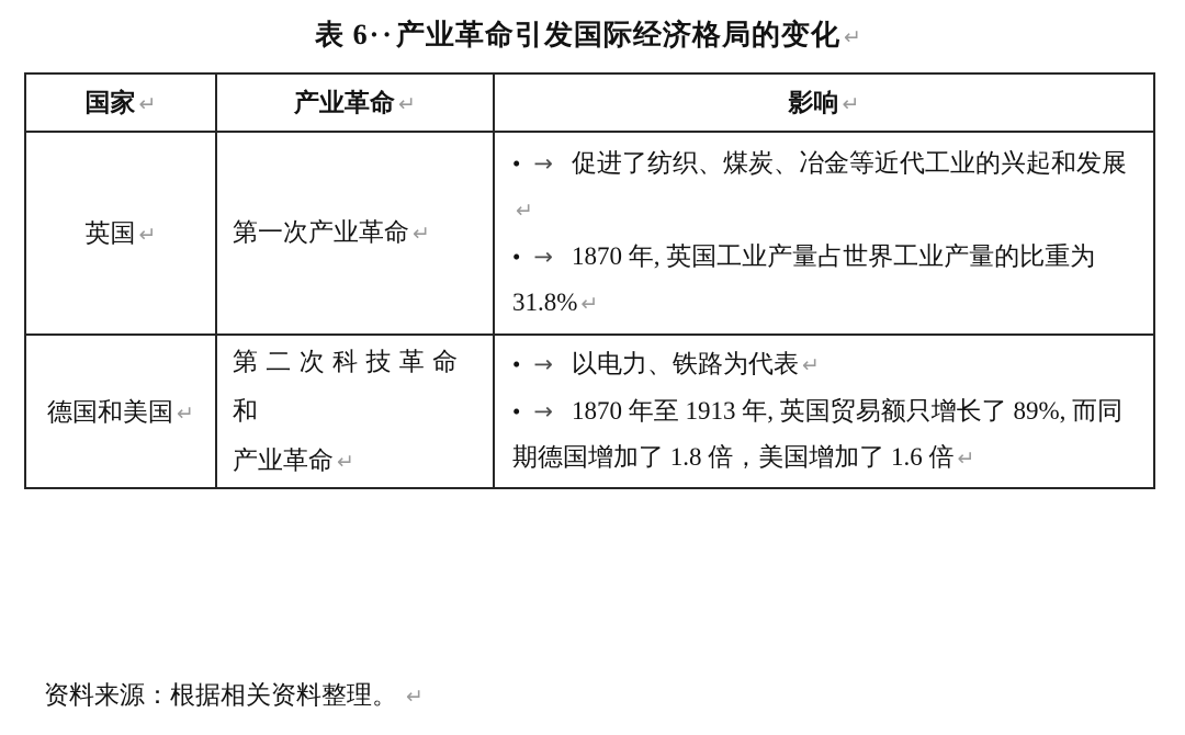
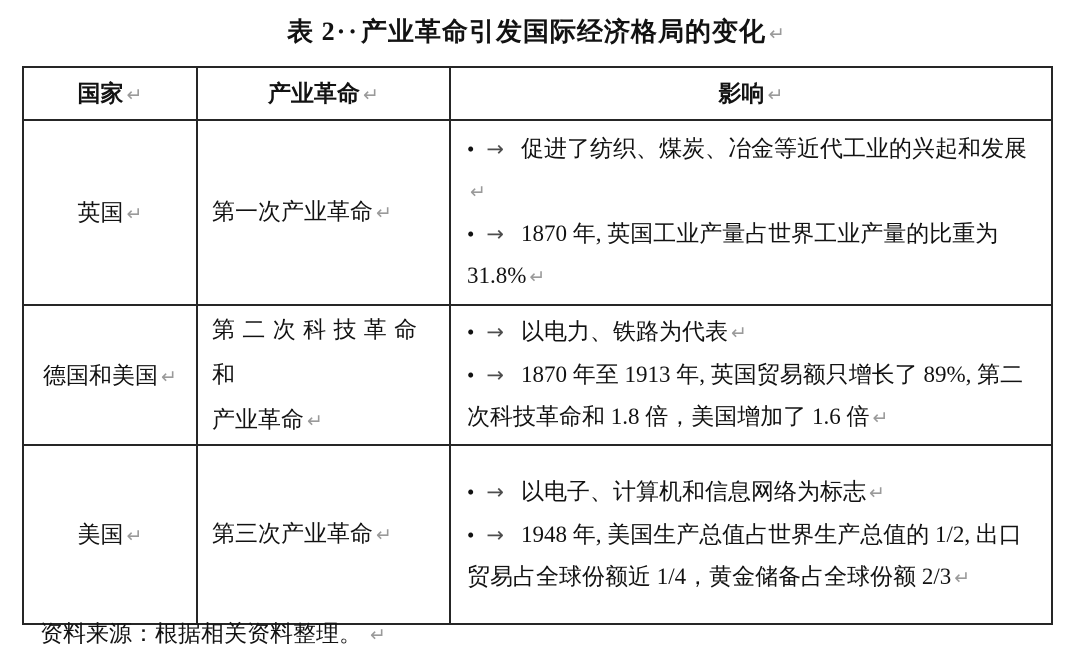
- 表 6··产业革命引发国际经济格局的变化 ↵
+ 表 2··产业革命引发国际经济格局的变化 ↵
  国家 ↵	产业革命 ↵	影响 ↵
  英国 ↵	第一次产业革命 ↵	• → 促进了纺织、煤炭、冶金等近代工业的兴起和发展↵ • → 1870 年, 英国工业产量占世界工业产量的比重为 31.8% ↵
- 德国和美国 ↵	第二次科技革命和 产业革命 ↵	• → 以电力、铁路为代表 ↵ • → 1870 年至 1913 年, 英国贸易额只增长了 89%, 而同期德国增加了 1.8 倍，美国增加了 1.6 倍 ↵
+ 德国和美国 ↵	第二次科技革命和 产业革命 ↵	• → 以电力、铁路为代表 ↵ • → 1870 年至 1913 年, 英国贸易额只增长了 89%, 第二次科技革命和 1.8 倍，美国增加了 1.6 倍 ↵
+ 美国 ↵	第三次产业革命 ↵	• → 以电子、计算机和信息网络为标志 ↵ • → 1948 年, 美国生产总值占世界生产总值的 1/2, 出口贸易占全球份额近 1/4，黄金储备占全球份额 2/3 ↵
  资料来源：根据相关资料整理。 ↵
